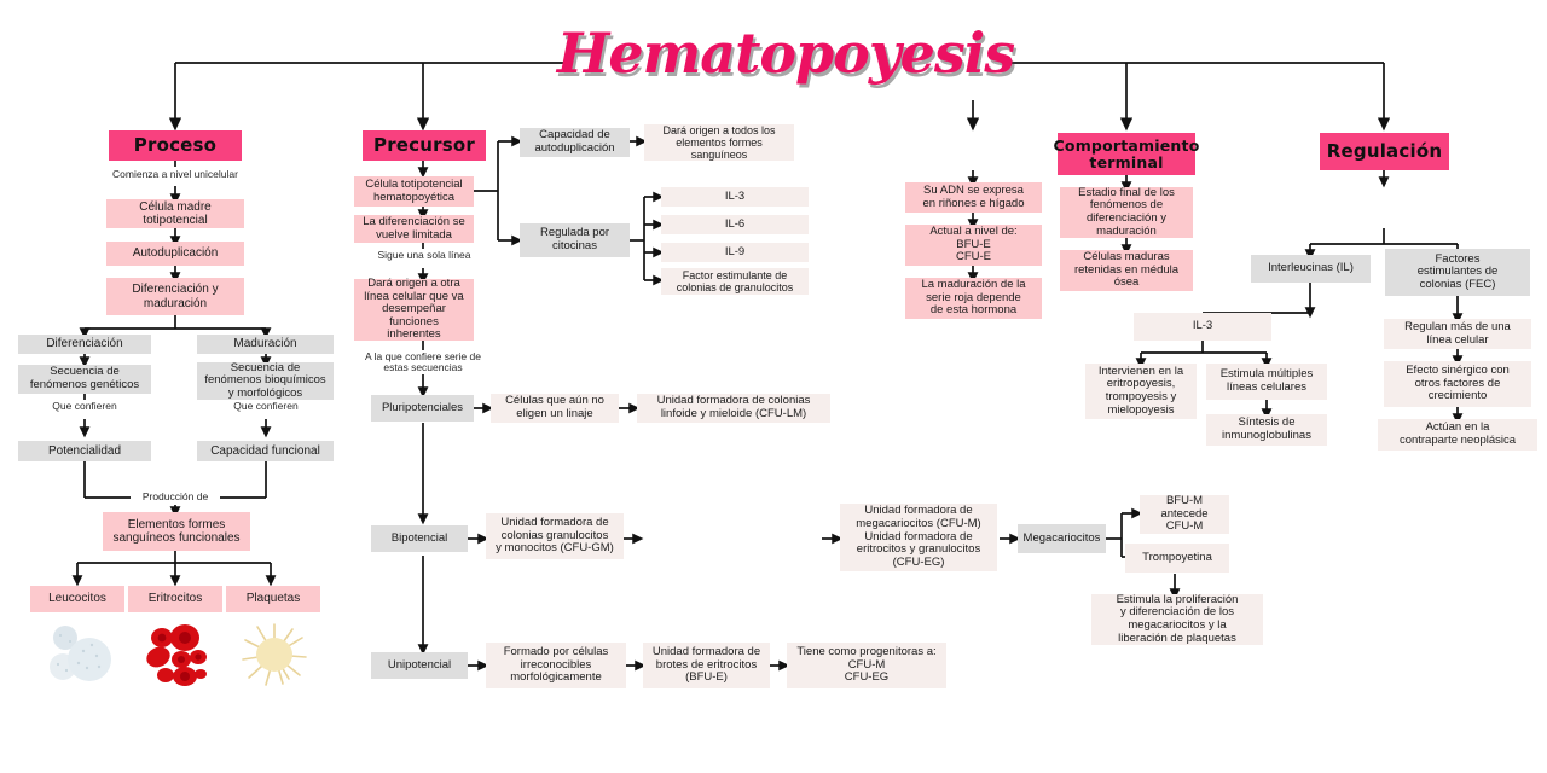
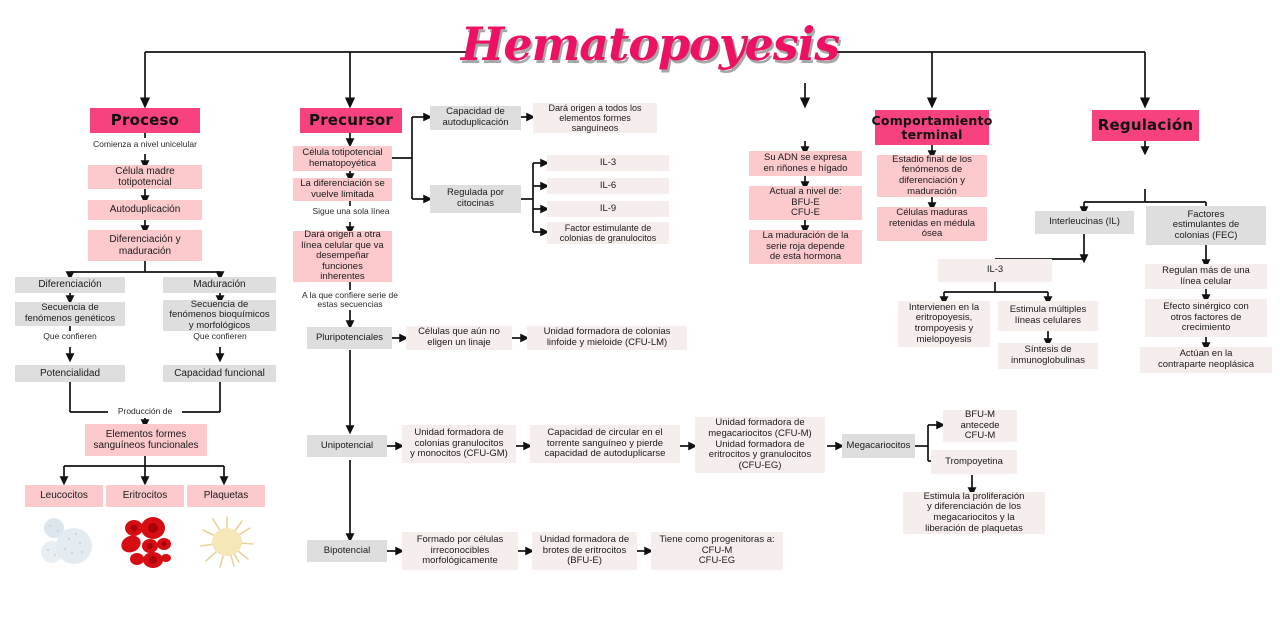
  Hematopoyesis
  Proceso
  Comienza a nivel unicelular
  Célula madre
  totipotencial
  Autoduplicación
  Diferenciación y
  maduración
  Diferenciación
  Secuencia de
  fenómenos genéticos
  Que confieren
  Potencialidad
  Maduración
  Secuencia de
  fenómenos bioquímicos
  y morfológicos
  Que confieren
  Capacidad funcional
  Producción de
  Elementos formes
  sanguíneos funcionales
  Leucocitos
  Eritrocitos
  Plaquetas
  Precursor
  Célula totipotencial
  hematopoyética
  La diferenciación se
  vuelve limitada
  Sigue una sola línea
  Dará origen a otra
  línea celular que va
  desempeñar
  funciones
  inherentes
  A la que confiere serie de
  estas secuencias
  Capacidad de
  autoduplicación
  Dará origen a todos los
  elementos formes
  sanguíneos
  Regulada por
  citocinas
  IL-3
  IL-6
  IL-9
  Factor estimulante de
  colonias de granulocitos
  Pluripotenciales
  Células que aún no
  eligen un linaje
  Unidad formadora de colonias
  linfoide y mieloide (CFU-LM)
- Bipotencial
+ Unipotencial
  Unidad formadora de
  colonias granulocitos
  y monocitos (CFU-GM)
+ Capacidad de circular en el
+ torrente sanguíneo y pierde
+ capacidad de autoduplicarse
  Unidad formadora de
  megacariocitos (CFU-M)
  Unidad formadora de
  eritrocitos y granulocitos
  (CFU-EG)
  Megacariocitos
  BFU-M
  antecede
  CFU-M
  Trompoyetina
  Estimula la proliferación
  y diferenciación de los
  megacariocitos y la
  liberación de plaquetas
- Unipotencial
+ Bipotencial
  Formado por células
  irreconocibles
  morfológicamente
  Unidad formadora de
  brotes de eritrocitos
  (BFU-E)
  Tiene como progenitoras a:
  CFU-M
  CFU-EG
  Su ADN se expresa
  en riñones e hígado
  Actual a nivel de:
  BFU-E
  CFU-E
  La maduración de la
  serie roja depende
  de esta hormona
  Comportamiento
  terminal
  Estadio final de los
  fenómenos de
  diferenciación y
  maduración
  Células maduras
  retenidas en médula
  ósea
  Regulación
  Interleucinas (IL)
  Factores
  estimulantes de
  colonias (FEC)
  IL-3
  Intervienen en la
  eritropoyesis,
  trompoyesis y
  mielopoyesis
  Estimula múltiples
  líneas celulares
  Síntesis de
  inmunoglobulinas
  Regulan más de una
  línea celular
  Efecto sinérgico con
  otros factores de
  crecimiento
  Actúan en la
  contraparte neoplásica
